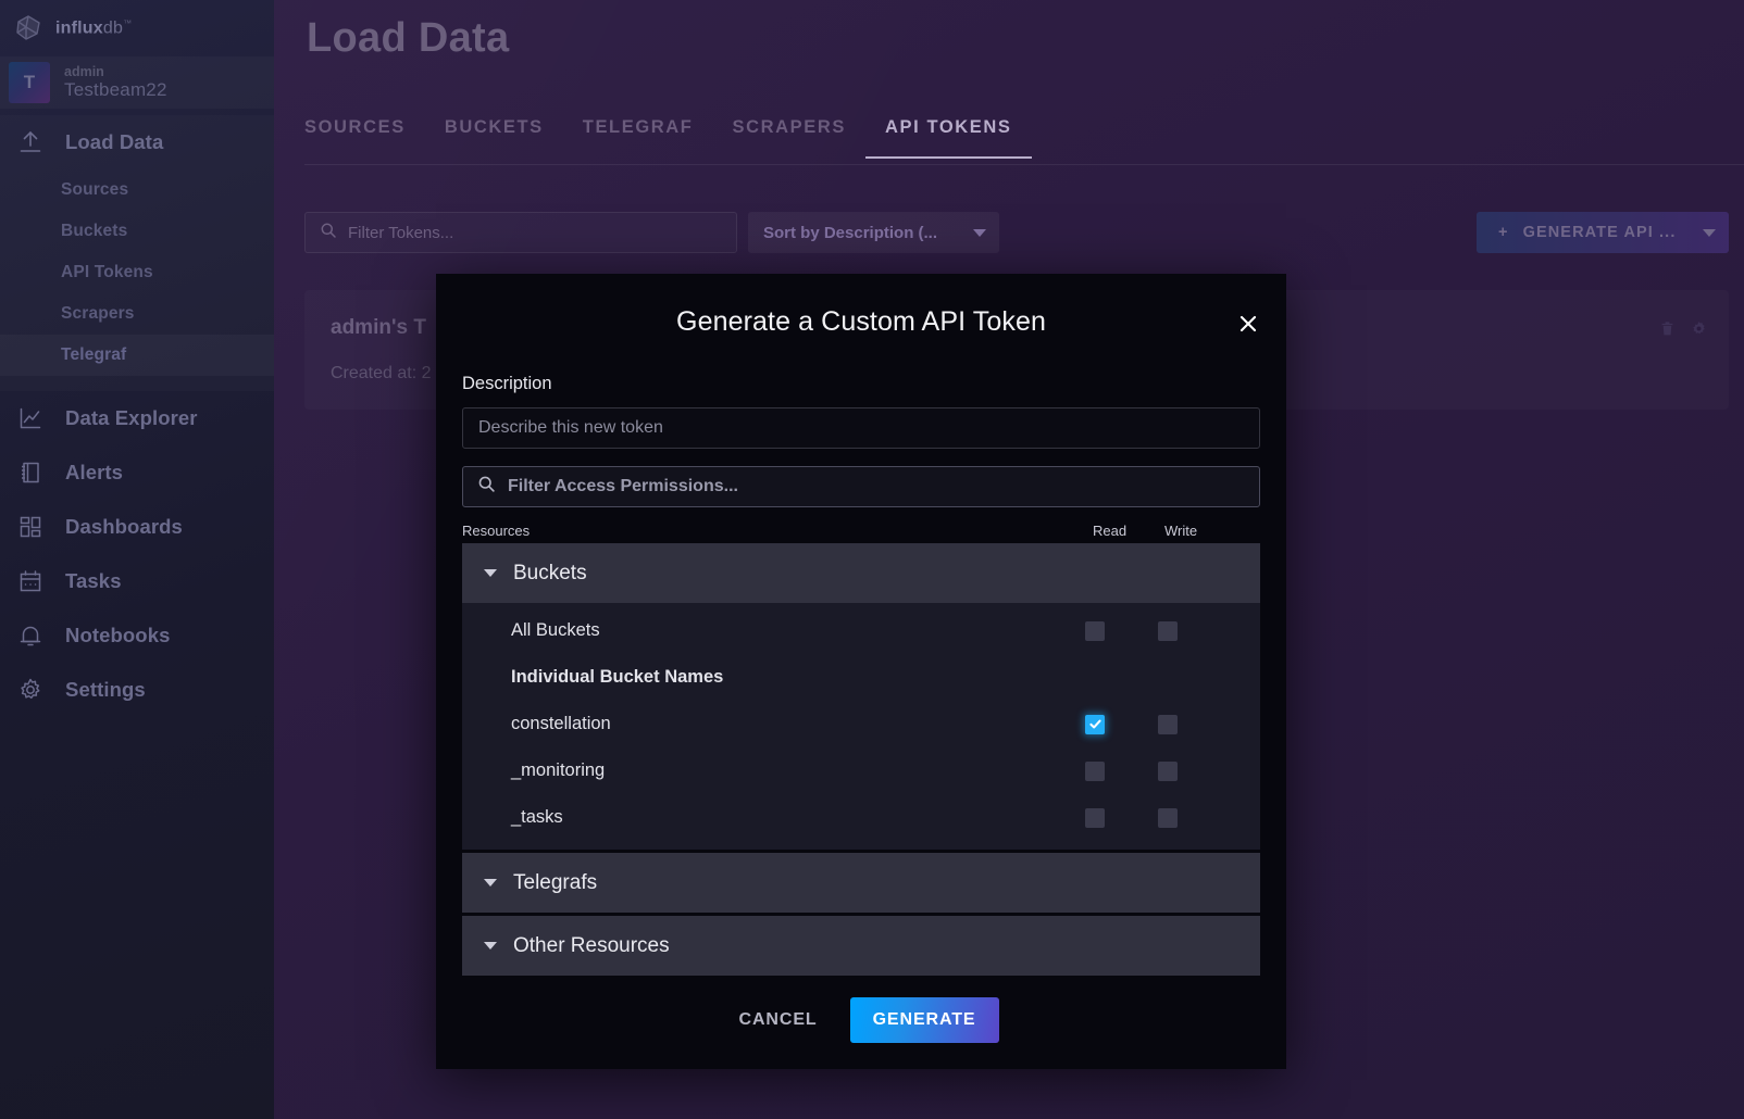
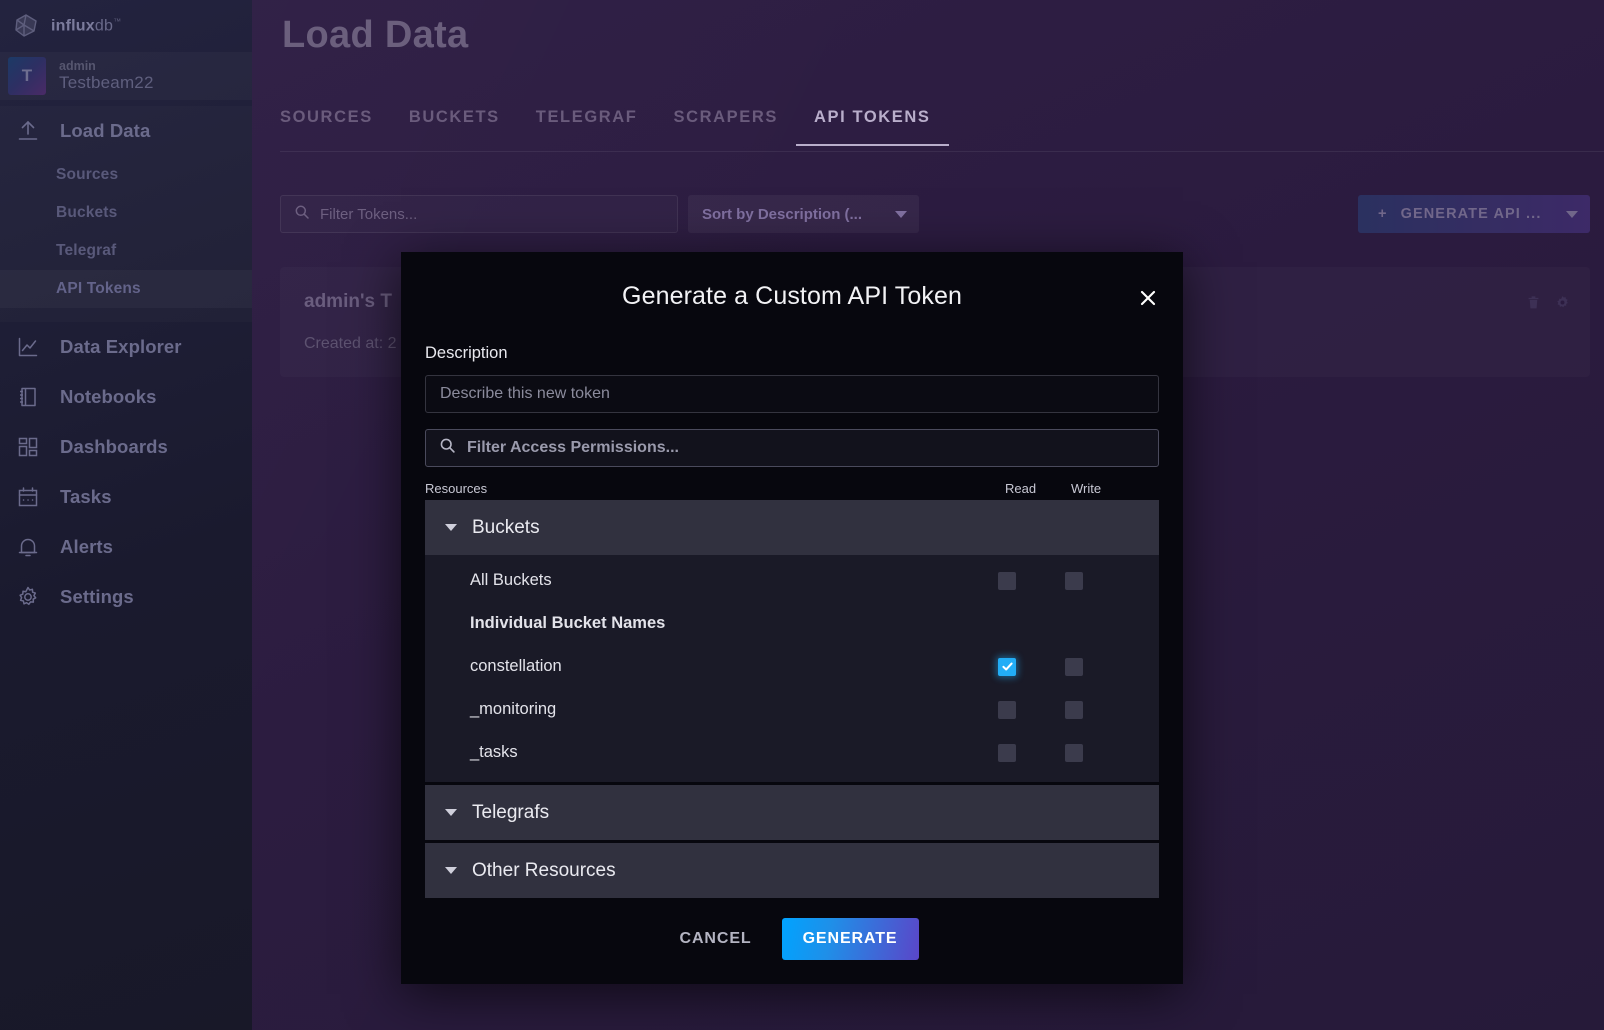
  influxdb™
  T
  admin
  Testbeam22
  Load Data
  Sources
  Buckets
- API Tokens
+ Telegraf
- Scrapers
- Telegraf
+ API Tokens
  Data Explorer
- Alerts
+ Notebooks
  Dashboards
  Tasks
- Notebooks
+ Alerts
  Settings
  Load Data
  SOURCES
  BUCKETS
  TELEGRAF
  SCRAPERS
  API TOKENS
  Filter Tokens...
  Sort by Description (...
  +
  GENERATE API ...
  admin's T
  Created at: 2
  Generate a Custom API Token
  Description
  Describe this new token
  Filter Access Permissions...
  Resources
  Read
  Write
  Buckets
  All Buckets
  Individual Bucket Names
  constellation
  _monitoring
  _tasks
  Telegrafs
  Other Resources
  CANCEL
  GENERATE
